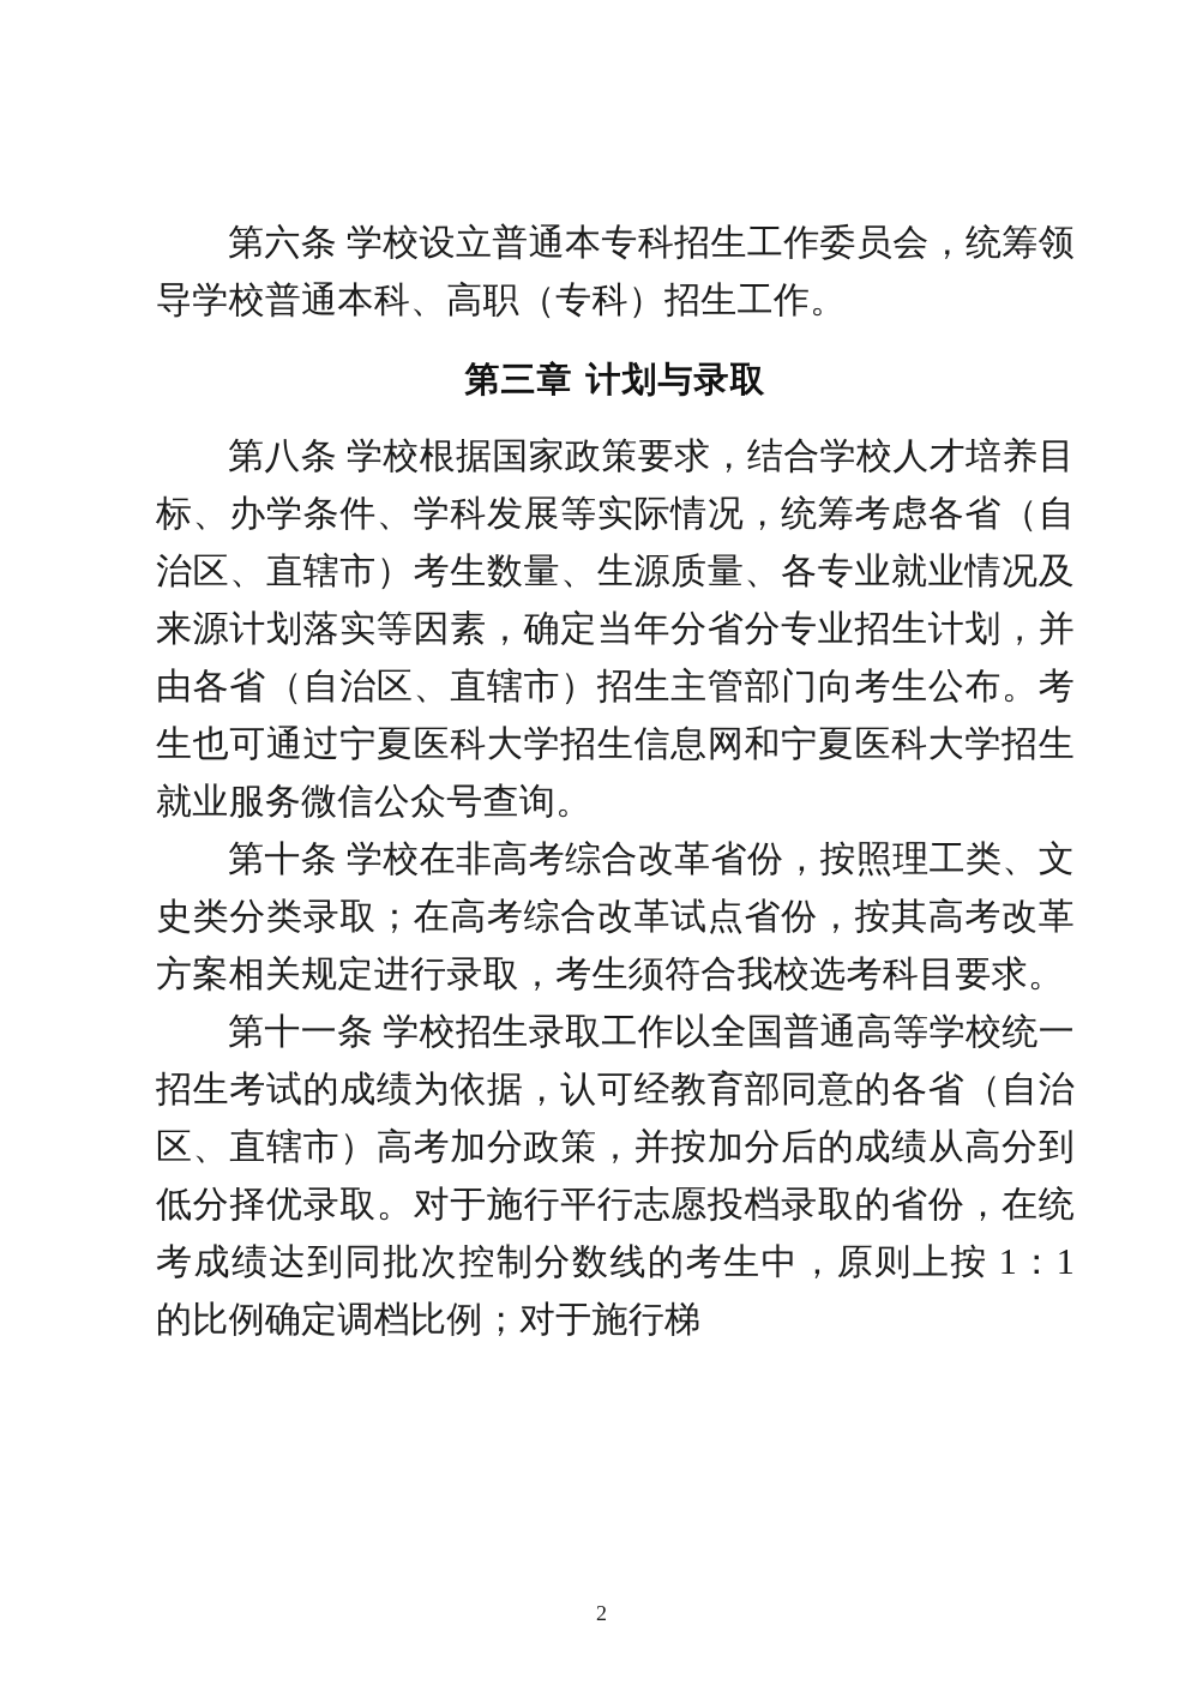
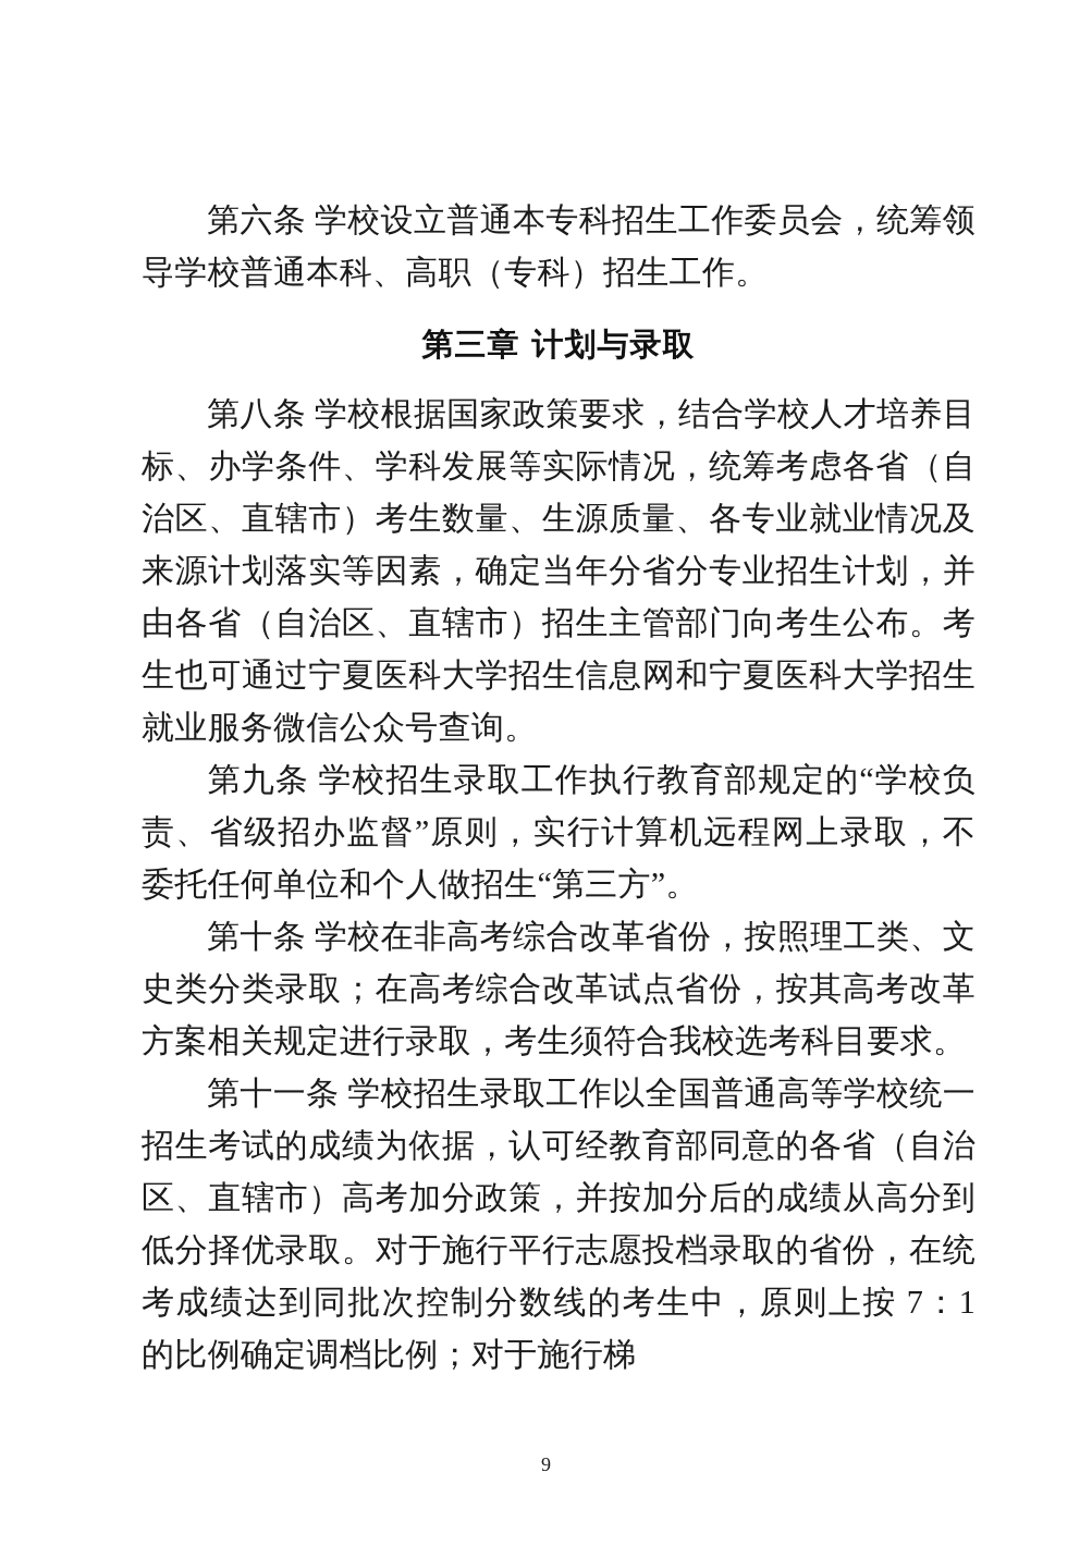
  第六条 学校设立普通本专科招生工作委员会，统筹领导学校普通本科、高职（专科）招生工作。
  第三章 计划与录取
  第八条 学校根据国家政策要求，结合学校人才培养目标、办学条件、学科发展等实际情况，统筹考虑各省（自治区、直辖市）考生数量、生源质量、各专业就业情况及来源计划落实等因素，确定当年分省分专业招生计划，并由各省（自治区、直辖市）招生主管部门向考生公布。考生也可通过宁夏医科大学招生信息网和宁夏医科大学招生就业服务微信公众号查询。
+ 第九条 学校招生录取工作执行教育部规定的“学校负责、省级招办监督”原则，实行计算机远程网上录取，不委托任何单位和个人做招生“第三方”。
  第十条 学校在非高考综合改革省份，按照理工类、文史类分类录取；在高考综合改革试点省份，按其高考改革方案相关规定进行录取，考生须符合我校选考科目要求。
- 第十一条 学校招生录取工作以全国普通高等学校统一招生考试的成绩为依据，认可经教育部同意的各省（自治区、直辖市）高考加分政策，并按加分后的成绩从高分到低分择优录取。对于施行平行志愿投档录取的省份，在统考成绩达到同批次控制分数线的考生中，原则上按 1：1 的比例确定调档比例；对于施行梯
+ 第十一条 学校招生录取工作以全国普通高等学校统一招生考试的成绩为依据，认可经教育部同意的各省（自治区、直辖市）高考加分政策，并按加分后的成绩从高分到低分择优录取。对于施行平行志愿投档录取的省份，在统考成绩达到同批次控制分数线的考生中，原则上按 7：1 的比例确定调档比例；对于施行梯
- 2
+ 9
